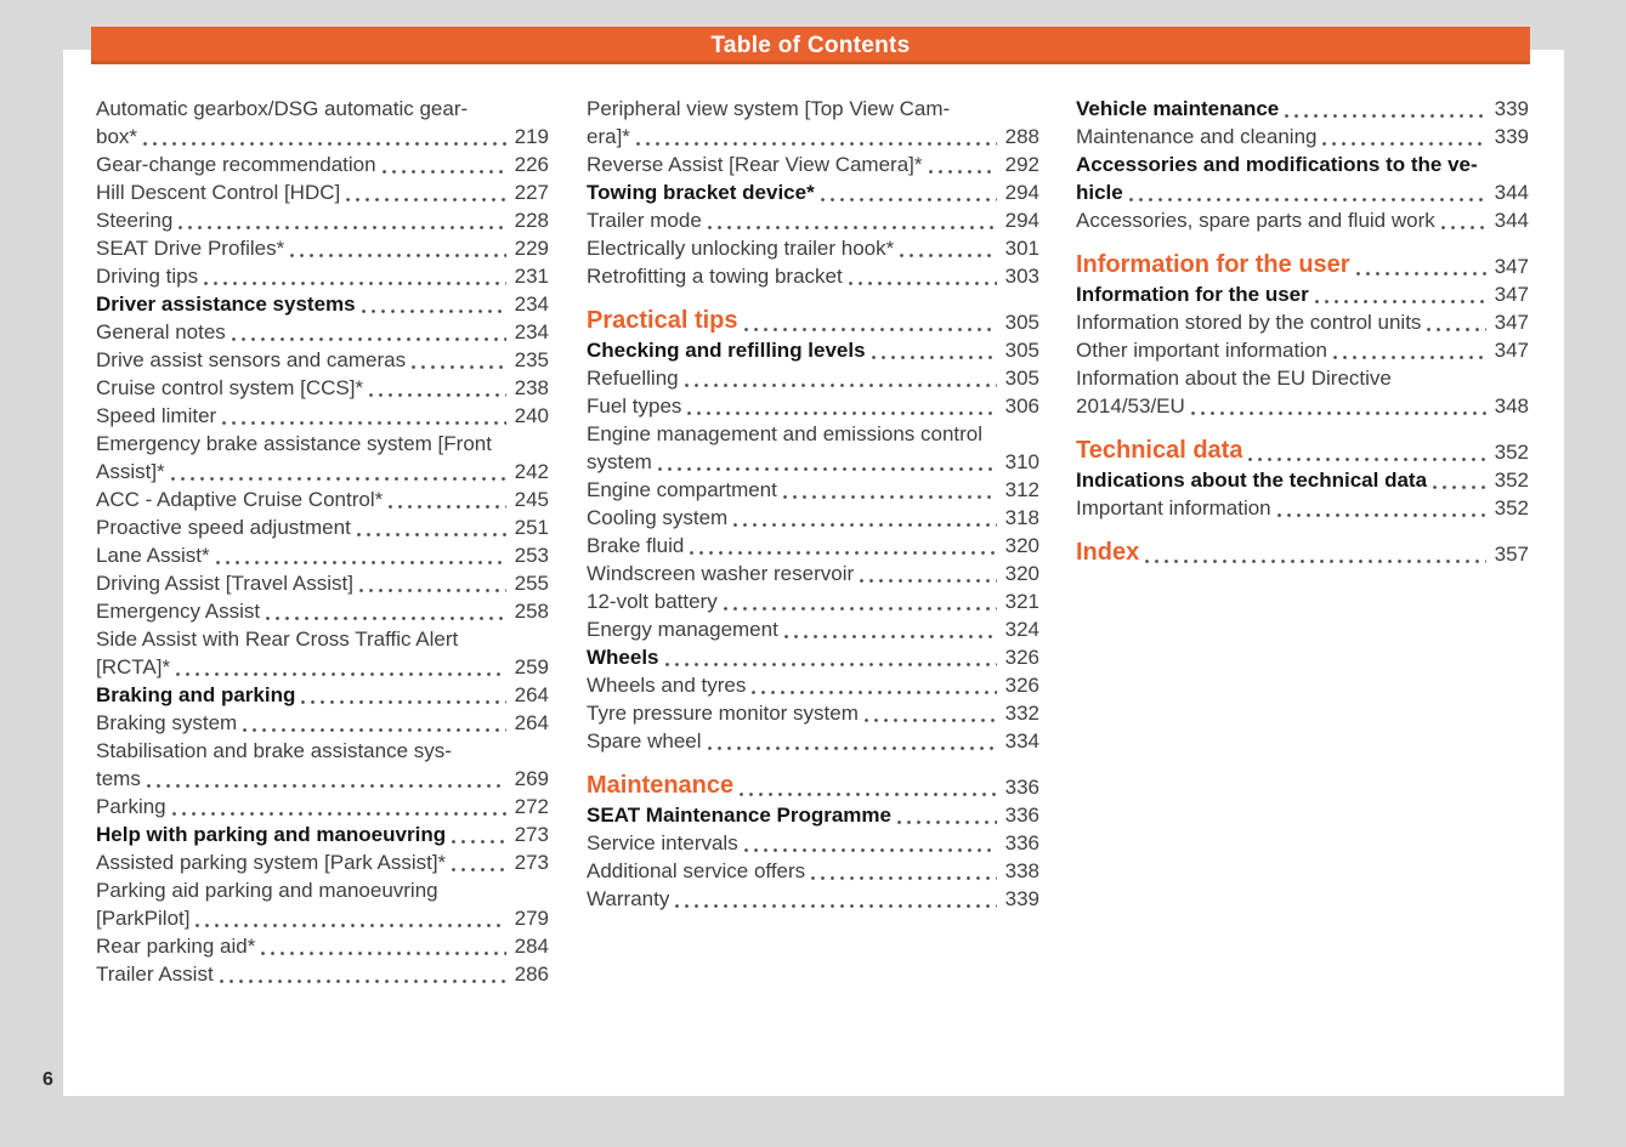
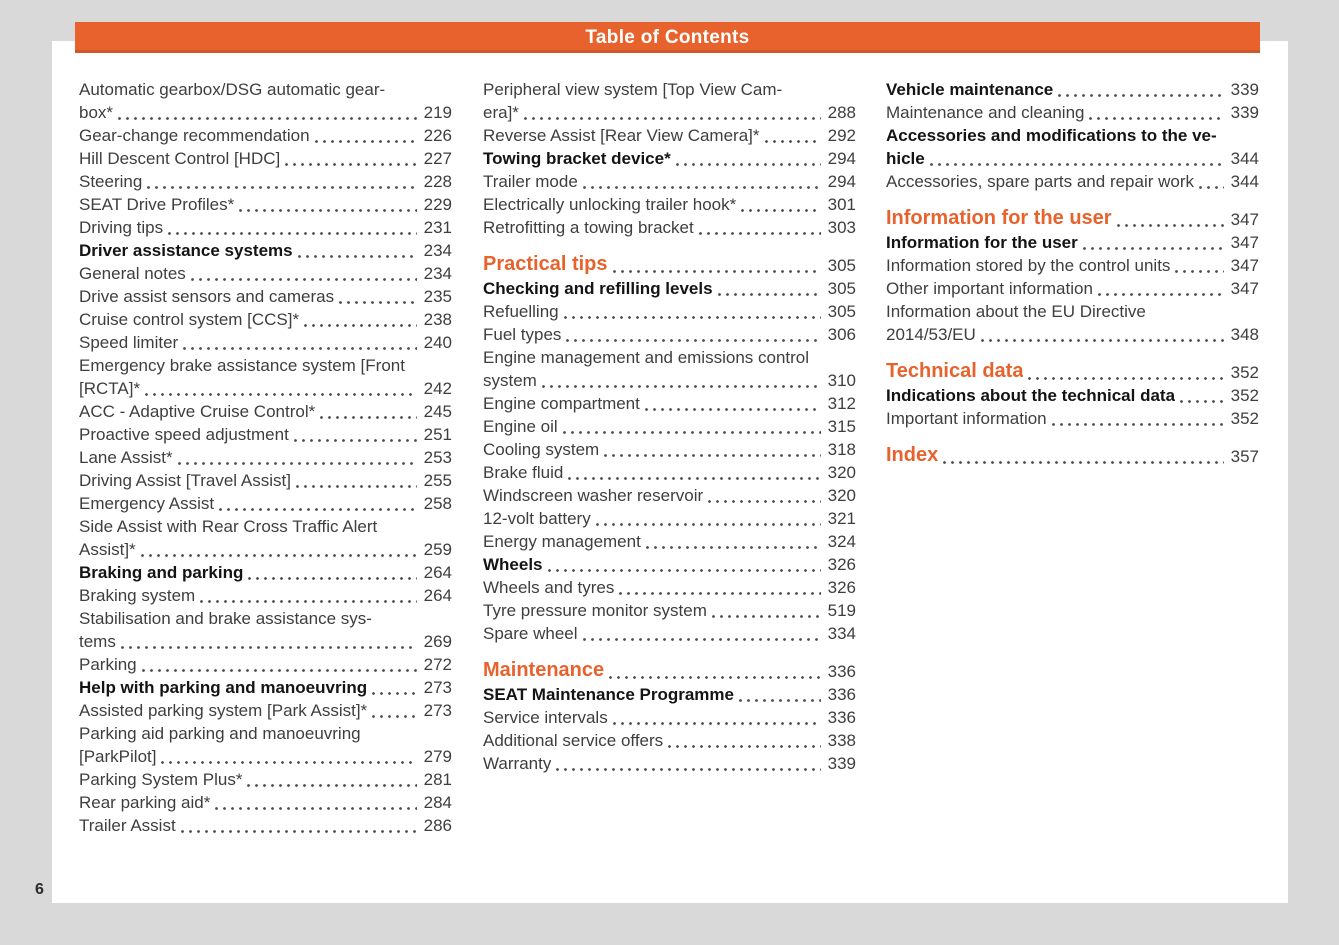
  Table of Contents
  Automatic gearbox/DSG automatic gear-
  box*
  219
  Gear-change recommendation
  226
  Hill Descent Control [HDC]
  227
  Steering
  228
  SEAT Drive Profiles*
  229
  Driving tips
  231
  Driver assistance systems
  234
  General notes
  234
  Drive assist sensors and cameras
  235
  Cruise control system [CCS]*
  238
  Speed limiter
  240
  Emergency brake assistance system [Front
- Assist]*
+ [RCTA]*
  242
  ACC - Adaptive Cruise Control*
  245
  Proactive speed adjustment
  251
  Lane Assist*
  253
  Driving Assist [Travel Assist]
  255
  Emergency Assist
  258
  Side Assist with Rear Cross Traffic Alert
- [RCTA]*
+ Assist]*
  259
  Braking and parking
  264
  Braking system
  264
  Stabilisation and brake assistance sys-
  tems
  269
  Parking
  272
  Help with parking and manoeuvring
  273
  Assisted parking system [Park Assist]*
  273
  Parking aid parking and manoeuvring
  [ParkPilot]
  279
+ Parking System Plus*
+ 281
  Rear parking aid*
  284
  Trailer Assist
  286
  Peripheral view system [Top View Cam-
  era]*
  288
  Reverse Assist [Rear View Camera]*
  292
  Towing bracket device*
  294
  Trailer mode
  294
  Electrically unlocking trailer hook*
  301
  Retrofitting a towing bracket
  303
  Practical tips
  305
  Checking and refilling levels
  305
  Refuelling
  305
  Fuel types
  306
  Engine management and emissions control
  system
  310
  Engine compartment
  312
+ Engine oil
+ 315
  Cooling system
  318
  Brake fluid
  320
  Windscreen washer reservoir
  320
  12-volt battery
  321
  Energy management
  324
  Wheels
  326
  Wheels and tyres
  326
  Tyre pressure monitor system
- 332
+ 519
  Spare wheel
  334
  Maintenance
  336
  SEAT Maintenance Programme
  336
  Service intervals
  336
  Additional service offers
  338
  Warranty
  339
  Vehicle maintenance
  339
  Maintenance and cleaning
  339
  Accessories and modifications to the ve-
  hicle
  344
- Accessories, spare parts and fluid work
+ Accessories, spare parts and repair work
  344
  Information for the user
  347
  Information for the user
  347
  Information stored by the control units
  347
  Other important information
  347
  Information about the EU Directive
  2014/53/EU
  348
  Technical data
  352
  Indications about the technical data
  352
  Important information
  352
  Index
  357
  6
